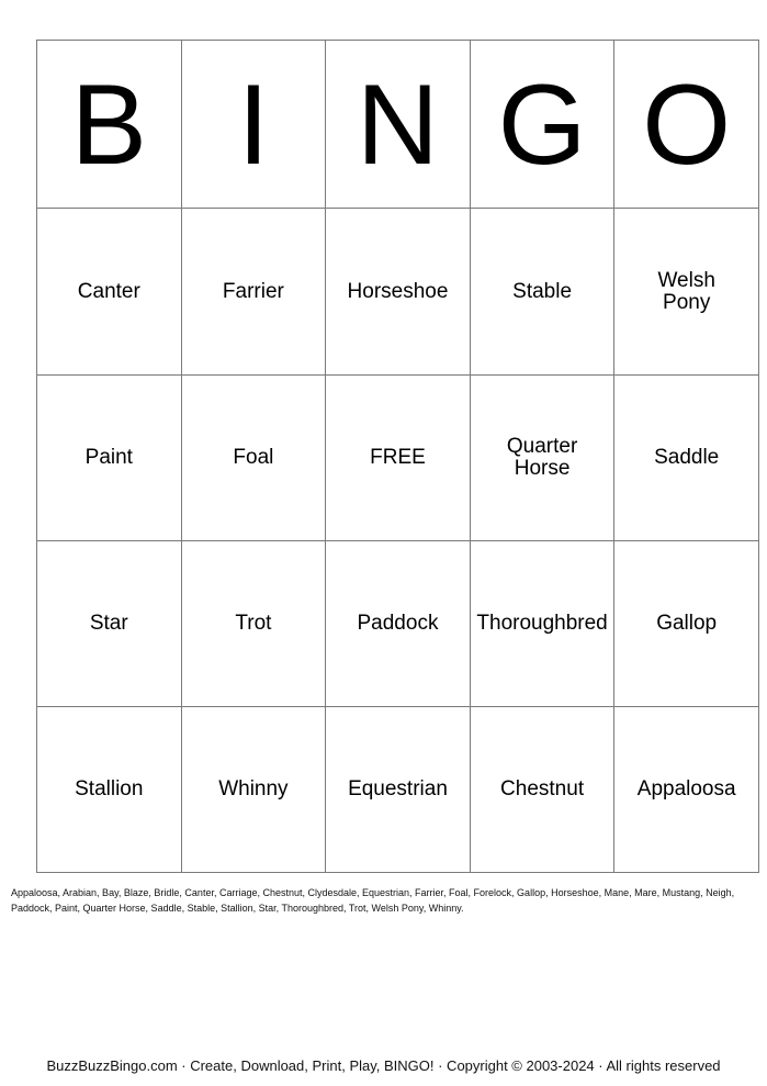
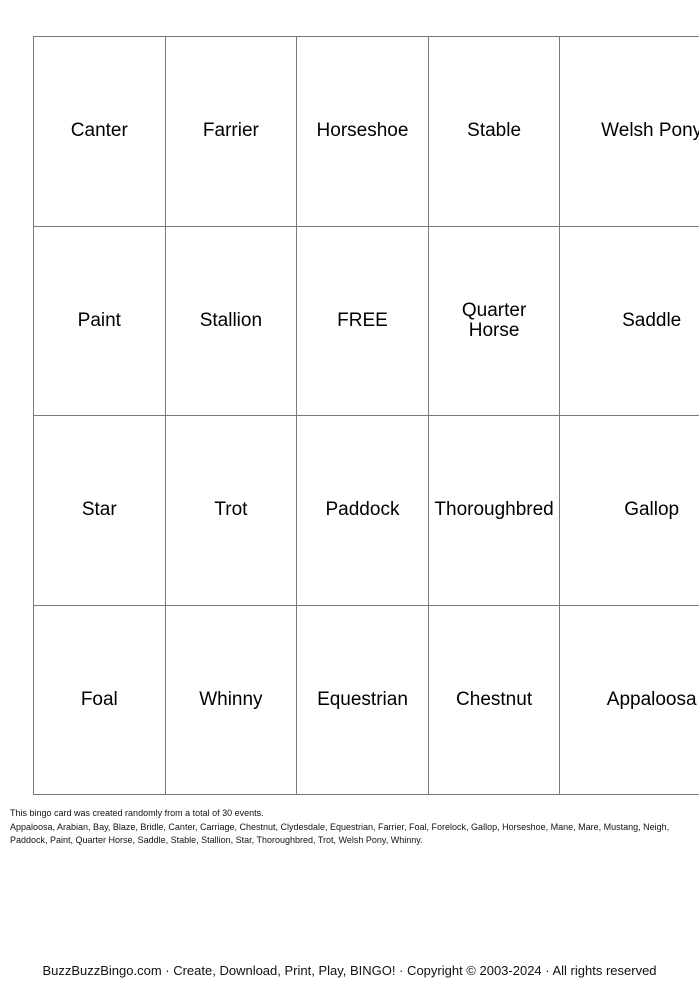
- B	I	N	G	O
  Canter	Farrier	Horseshoe	Stable	Welsh Pony
- Paint	Foal	FREE	Quarter Horse	Saddle
+ Paint	Stallion	FREE	Quarter Horse	Saddle
  Star	Trot	Paddock	Thoroughbred	Gallop
- Stallion	Whinny	Equestrian	Chestnut	Appaloosa
+ Foal	Whinny	Equestrian	Chestnut	Appaloosa
+ This bingo card was created randomly from a total of 30 events.
  Appaloosa, Arabian, Bay, Blaze, Bridle, Canter, Carriage, Chestnut, Clydesdale, Equestrian, Farrier, Foal, Forelock, Gallop, Horseshoe, Mane, Mare, Mustang, Neigh, Paddock, Paint, Quarter Horse, Saddle, Stable, Stallion, Star, Thoroughbred, Trot, Welsh Pony, Whinny.
  BuzzBuzzBingo.com · Create, Download, Print, Play, BINGO! · Copyright © 2003-2024 · All rights reserved
